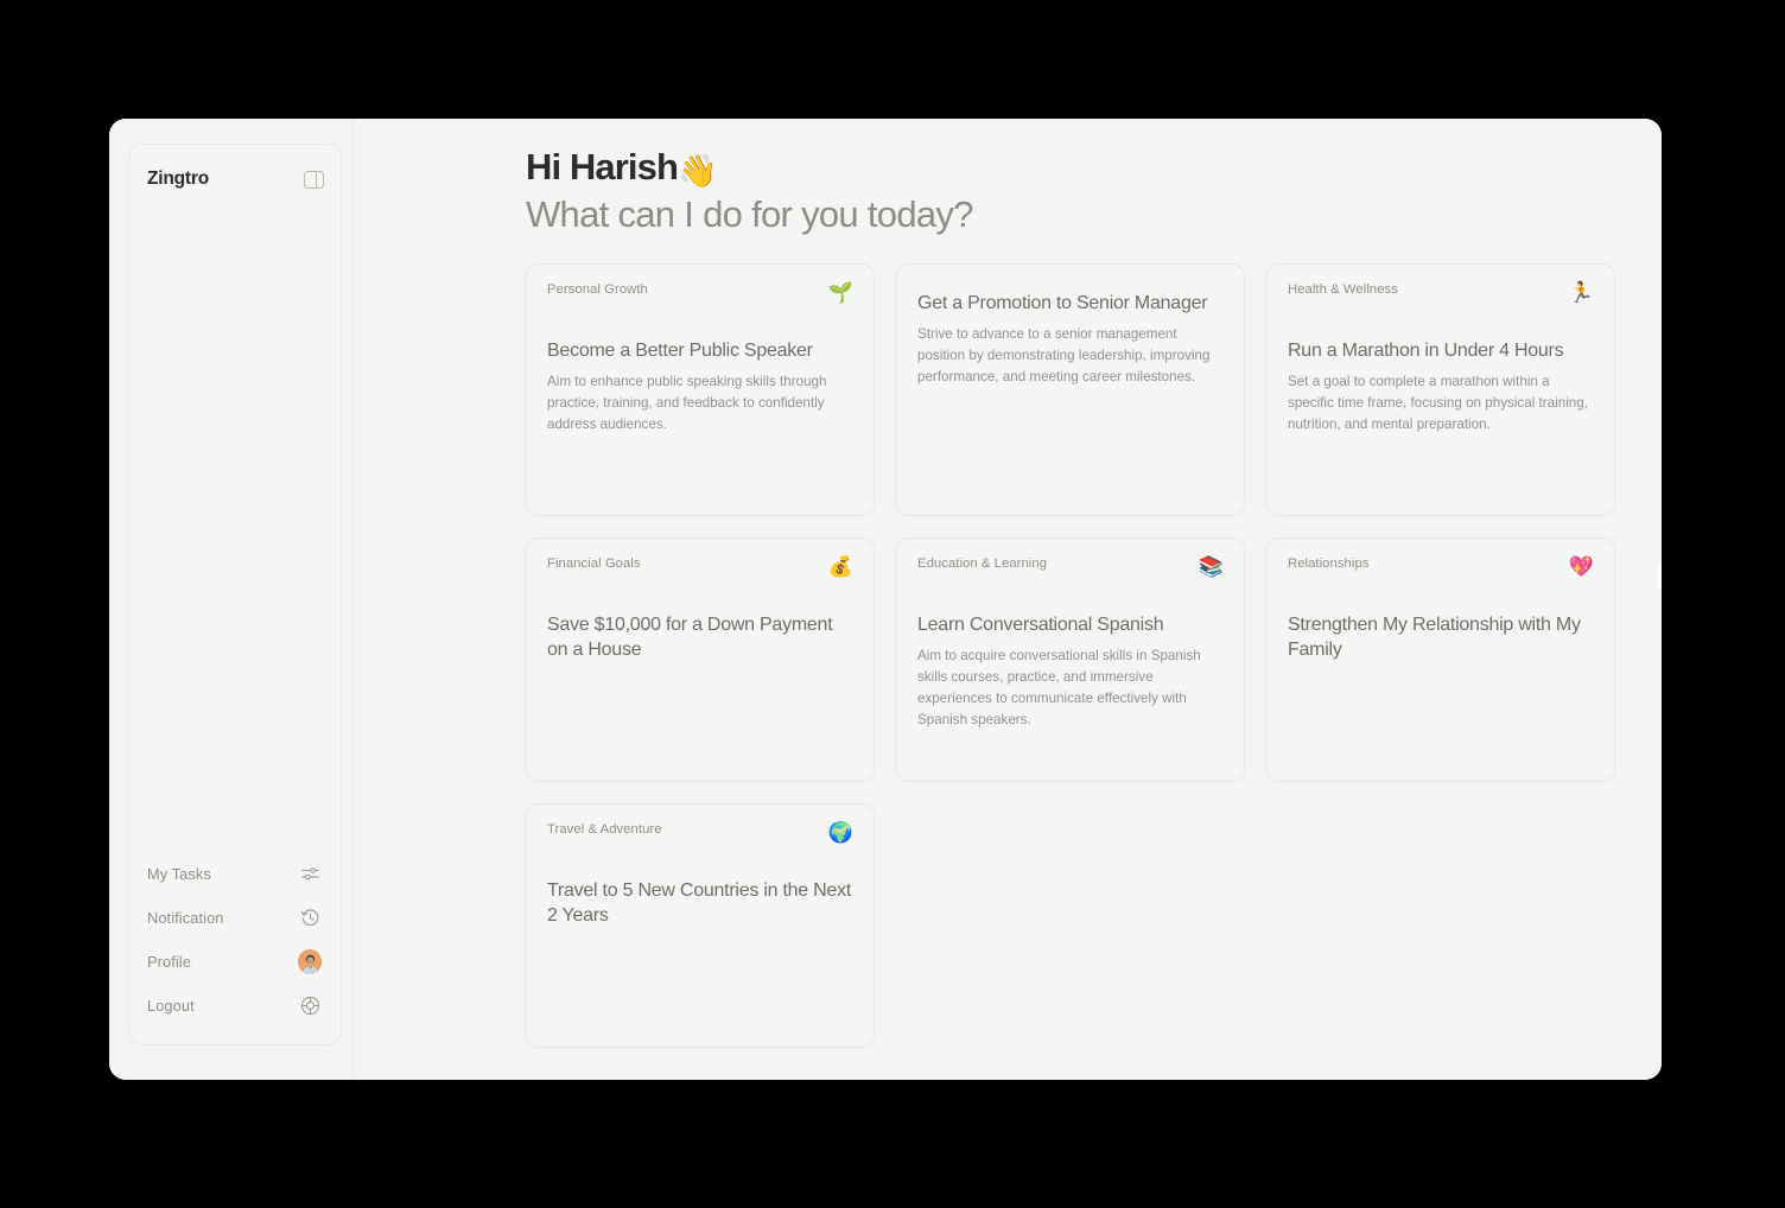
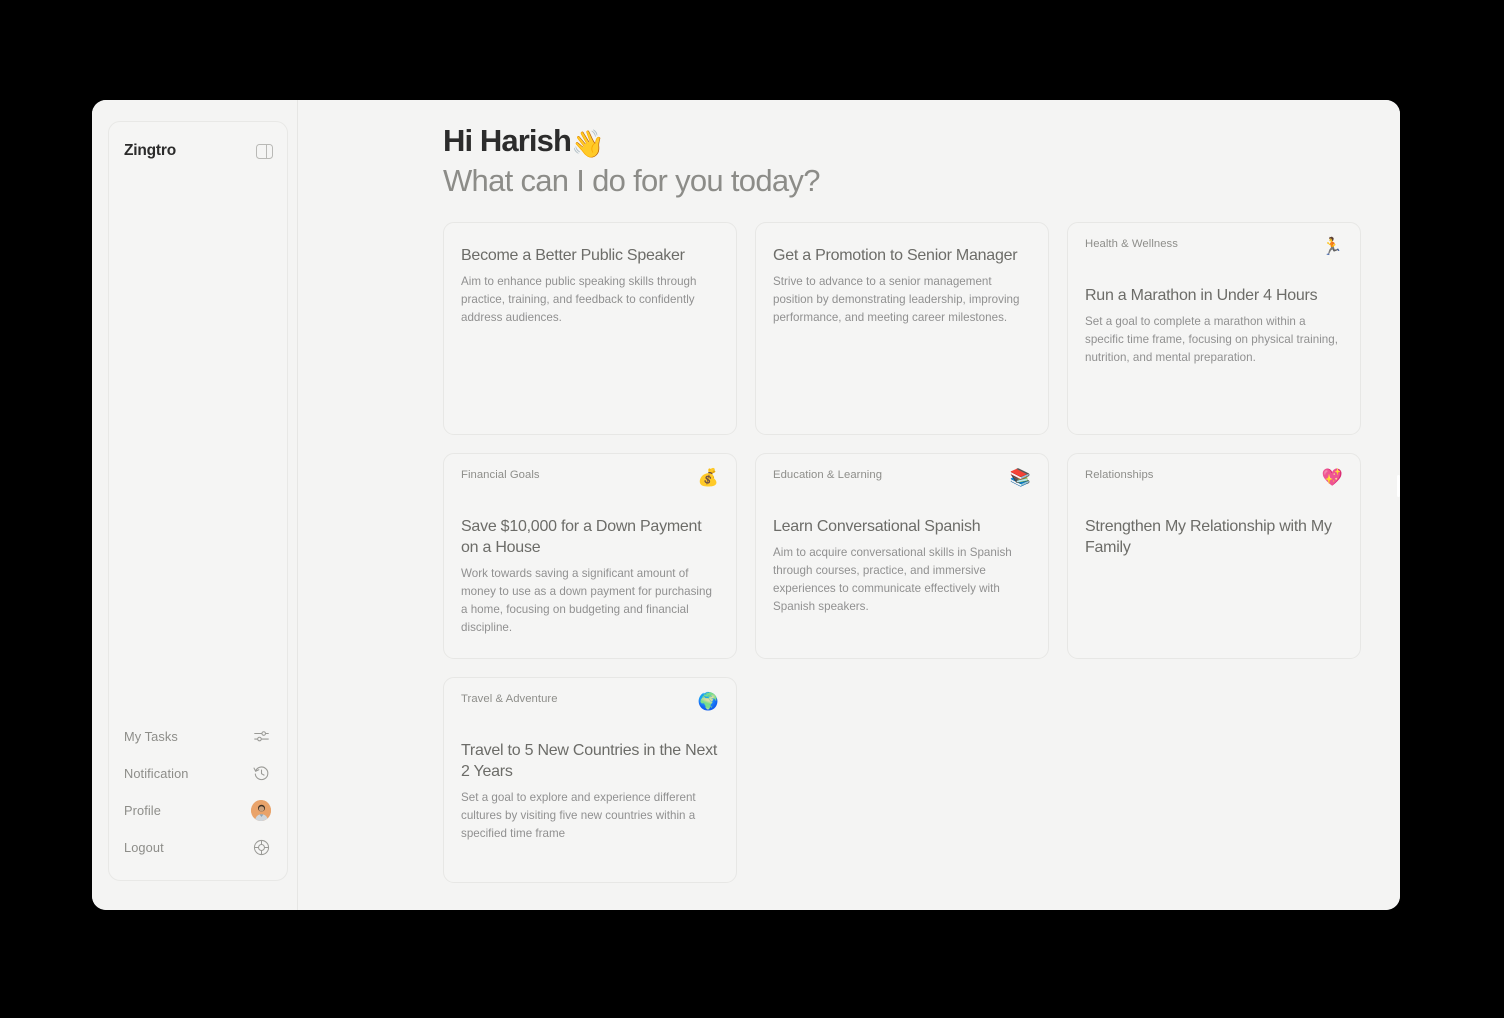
  Zingtro
  My Tasks
  Notification
  Profile
  Logout
  Hi Harish👋
  What can I do for you today?
- Personal Growth
- 🌱
  Become a Better Public Speaker
  Aim to enhance public speaking skills through practice, training, and feedback to confidently address audiences.
  Get a Promotion to Senior Manager
  Strive to advance to a senior management position by demonstrating leadership, improving performance, and meeting career milestones.
  Health & Wellness
  🏃
  Run a Marathon in Under 4 Hours
  Set a goal to complete a marathon within a specific time frame, focusing on physical training, nutrition, and mental preparation.
  Financial Goals
  💰
  Save $10,000 for a Down Payment on a House
+ Work towards saving a significant amount of money to use as a down payment for purchasing a home, focusing on budgeting and financial discipline.
  Education & Learning
  📚
  Learn Conversational Spanish
- Aim to acquire conversational skills in Spanish skills courses, practice, and immersive experiences to communicate effectively with Spanish speakers.
+ Aim to acquire conversational skills in Spanish through courses, practice, and immersive experiences to communicate effectively with Spanish speakers.
  Relationships
  💖
  Strengthen My Relationship with My Family
  Travel & Adventure
  🌍
  Travel to 5 New Countries in the Next 2 Years
+ Set a goal to explore and experience different cultures by visiting five new countries within a specified time frame
